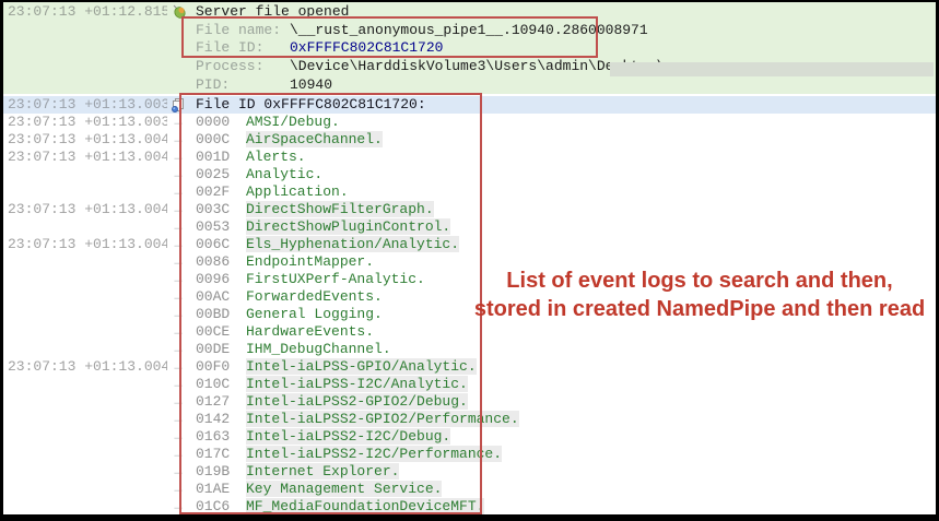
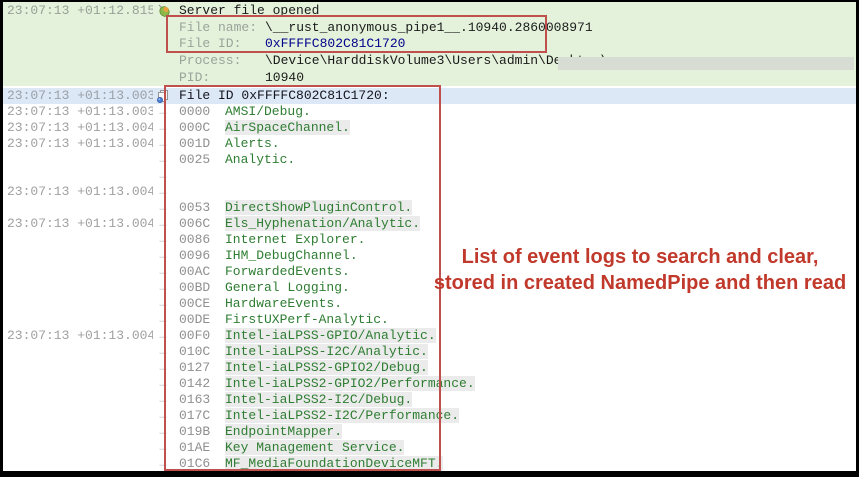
  23:07:13 +01:12.815
  Server file opened
  File name:
  \__rust_anonymous_pipe1__.10940.2860008971
  File ID:
  0xFFFFC802C81C1720
  Process:
  \Device\HarddiskVolume3\Users\admin\D
  PID:
  10940
  23:07:13 +01:13.003
  File ID 0xFFFFC802C81C1720:
  23:07:13 +01:13.003
  →
  0000
  AMSI/Debug.
  23:07:13 +01:13.004
  →
  000C
  AirSpaceChannel.
  23:07:13 +01:13.004
  →
  001D
  Alerts.
  →
  0025
  Analytic.
  →
- 002F
- Application.
  23:07:13 +01:13.004
  →
- 003C
- DirectShowFilterGraph.
  →
  0053
  DirectShowPluginControl.
  23:07:13 +01:13.004
  →
  006C
  Els_Hyphenation/Analytic.
  →
  0086
- EndpointMapper.
+ Internet Explorer.
  →
  0096
- FirstUXPerf-Analytic.
+ IHM_DebugChannel.
  →
  00AC
  ForwardedEvents.
  →
  00BD
  General Logging.
  →
  00CE
  HardwareEvents.
  →
  00DE
- IHM_DebugChannel.
+ FirstUXPerf-Analytic.
  23:07:13 +01:13.004
  →
  00F0
  Intel-iaLPSS-GPIO/Analytic.
  →
  010C
  Intel-iaLPSS-I2C/Analytic.
  →
  0127
  Intel-iaLPSS2-GPIO2/Debug.
  →
  0142
  Intel-iaLPSS2-GPIO2/Performance.
  →
  0163
  Intel-iaLPSS2-I2C/Debug.
  →
  017C
  Intel-iaLPSS2-I2C/Performance.
  →
  019B
- Internet Explorer.
+ EndpointMapper.
  →
  01AE
  Key Management Service.
  →
  01C6
  MF_MediaFoundationDeviceMFT.
- List of event logs to search and then,
+ List of event logs to search and clear,
  stored in created NamedPipe and then read
